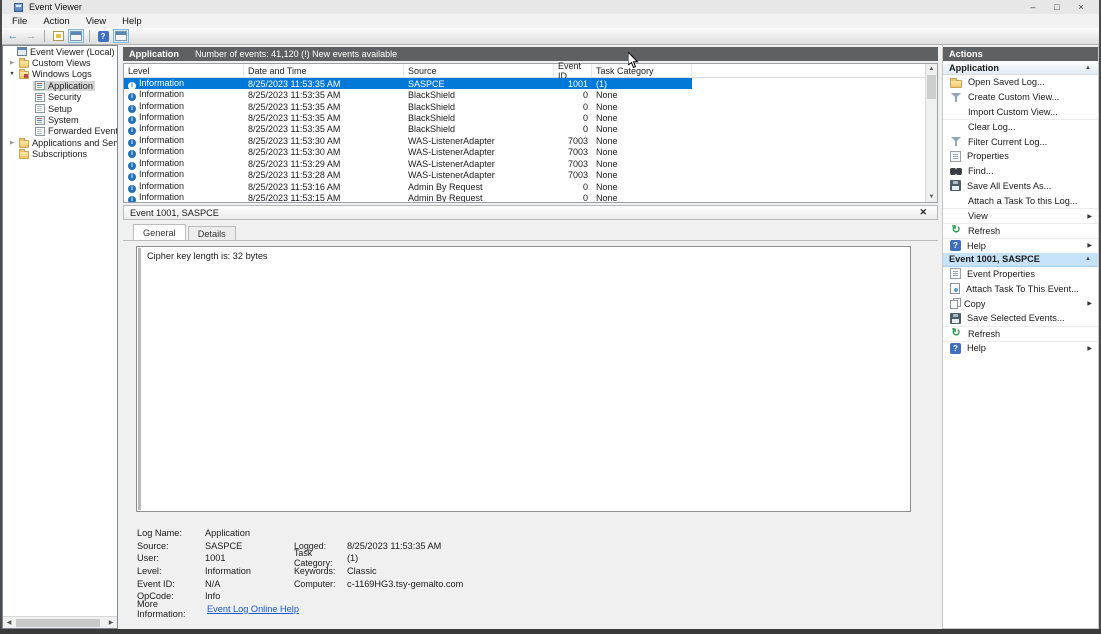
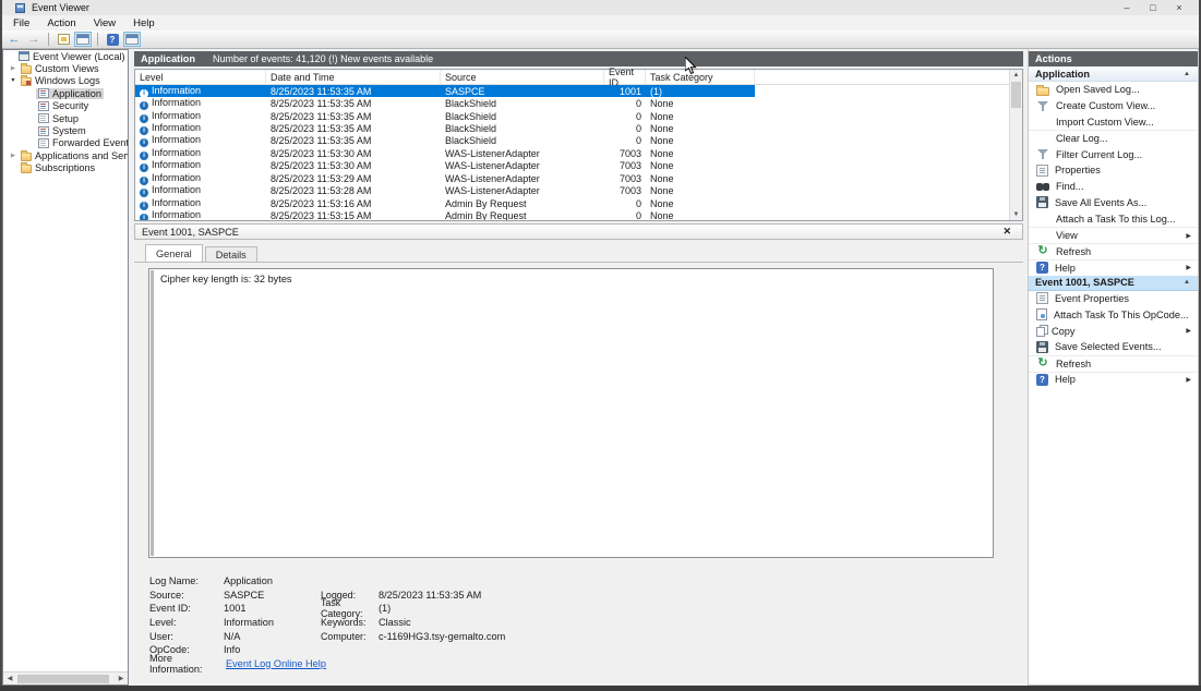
  Event Viewer
  –
  □
  ×
  File
  Action
  View
  Help
  ←
  →
  ?
  Event Viewer (Local)
  Custom Views
  Windows Logs
  Application
  Security
  Setup
  System
  Forwarded Event
  Applications and Ser
  Subscriptions
  Application
  Number of events: 41,120 (!) New events available
  Level
  Date and Time
  Source
  Event ID
  Task Category
  Information
  8/25/2023 11:53:35 AM
  SASPCE
  1001
  (1)
  Information
  8/25/2023 11:53:35 AM
  BlackShield
  0
  None
  Information
  8/25/2023 11:53:35 AM
  BlackShield
  0
  None
  Information
  8/25/2023 11:53:35 AM
  BlackShield
  0
  None
  Information
  8/25/2023 11:53:35 AM
  BlackShield
  0
  None
  Information
  8/25/2023 11:53:30 AM
  WAS-ListenerAdapter
  7003
  None
  Information
  8/25/2023 11:53:30 AM
  WAS-ListenerAdapter
  7003
  None
  Information
  8/25/2023 11:53:29 AM
  WAS-ListenerAdapter
  7003
  None
  Information
  8/25/2023 11:53:28 AM
  WAS-ListenerAdapter
  7003
  None
  Information
  8/25/2023 11:53:16 AM
  Admin By Request
  0
  None
  Information
  8/25/2023 11:53:15 AM
  Admin By Request
  0
  None
  Event 1001, SASPCE
  ✕
  General
  Details
  Cipher key length is: 32 bytes
  Log Name:
  Application
  Source:
  SASPCE
  Logged:
  8/25/2023 11:53:35 AM
- User:
+ Event ID:
  1001
  Task Category:
  (1)
  Level:
  Information
  Keywords:
  Classic
- Event ID:
+ User:
  N/A
  Computer:
  c-1169HG3.tsy-gemalto.com
  OpCode:
  Info
  More Information:
  Event Log Online Help
  Actions
  Application
  Open Saved Log...
  Create Custom View...
  Import Custom View...
  Clear Log...
  Filter Current Log...
  Properties
  Find...
  Save All Events As...
  Attach a Task To this Log...
  View
  ↻
  Refresh
  ?
  Help
  Event 1001, SASPCE
  Event Properties
- Attach Task To This Event...
+ Attach Task To This OpCode...
  Copy
  Save Selected Events...
  ↻
  Refresh
  ?
  Help
